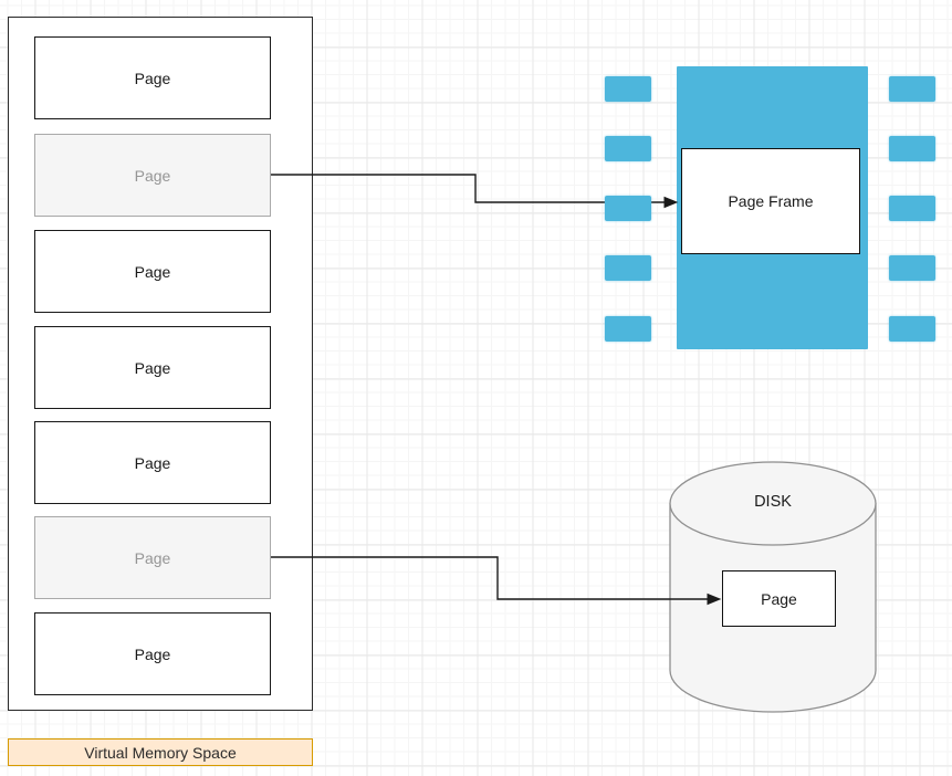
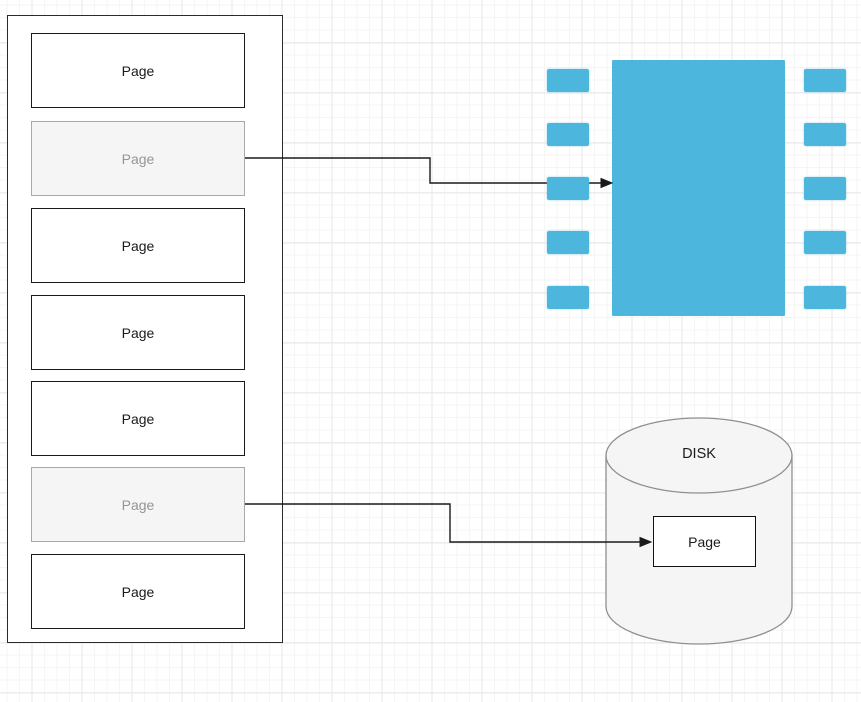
  Page
  Page
  Page
  Page
  Page
  Page
  Page
- Virtual Memory Space
- Page Frame
  DISK
  Page
